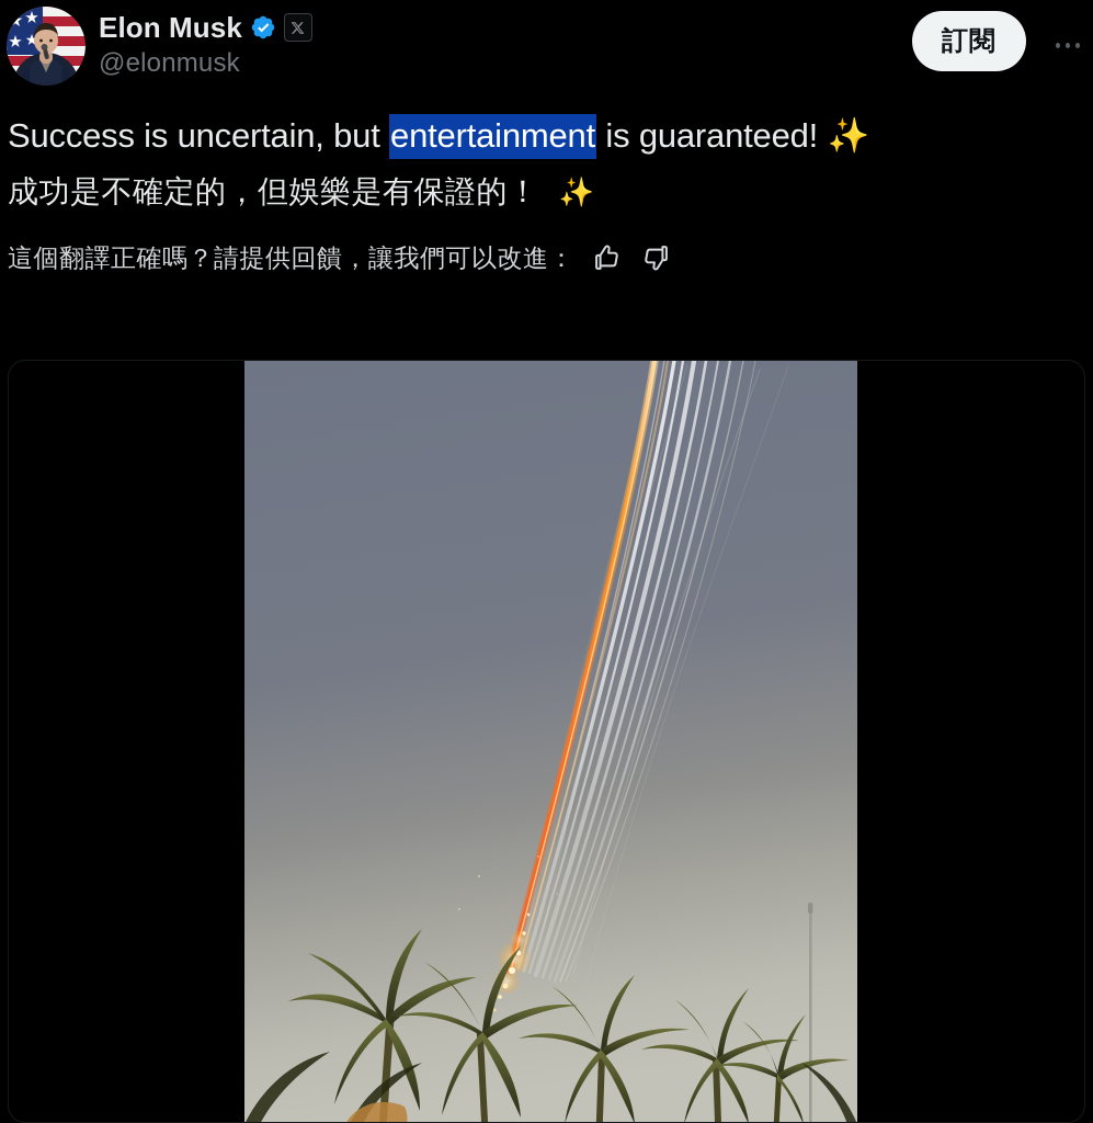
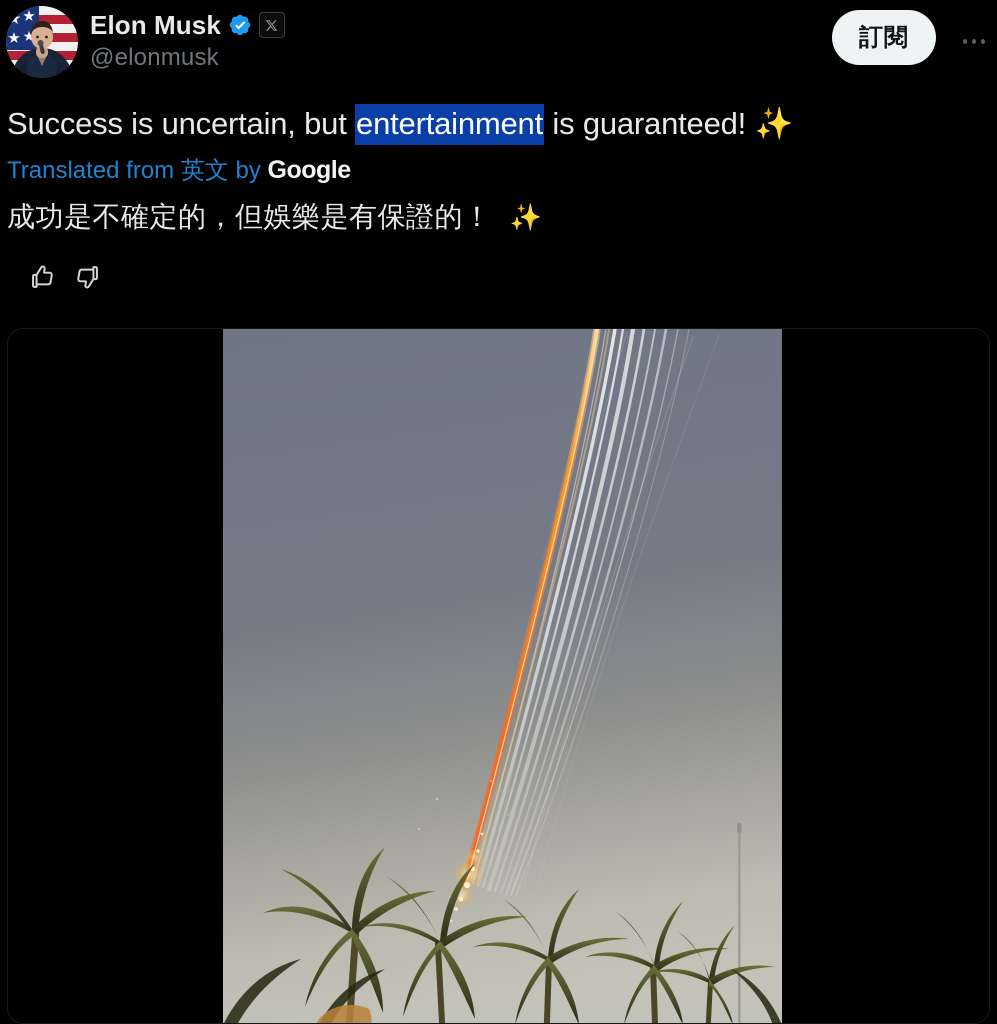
  Elon Musk
  @elonmusk
  訂閱
  Success is uncertain, but entertainment is guaranteed! ✨
+ Translated from 英文 by Google
  成功是不確定的，但娛樂是有保證的！ ✨
- 這個翻譯正確嗎？請提供回饋，讓我們可以改進：
